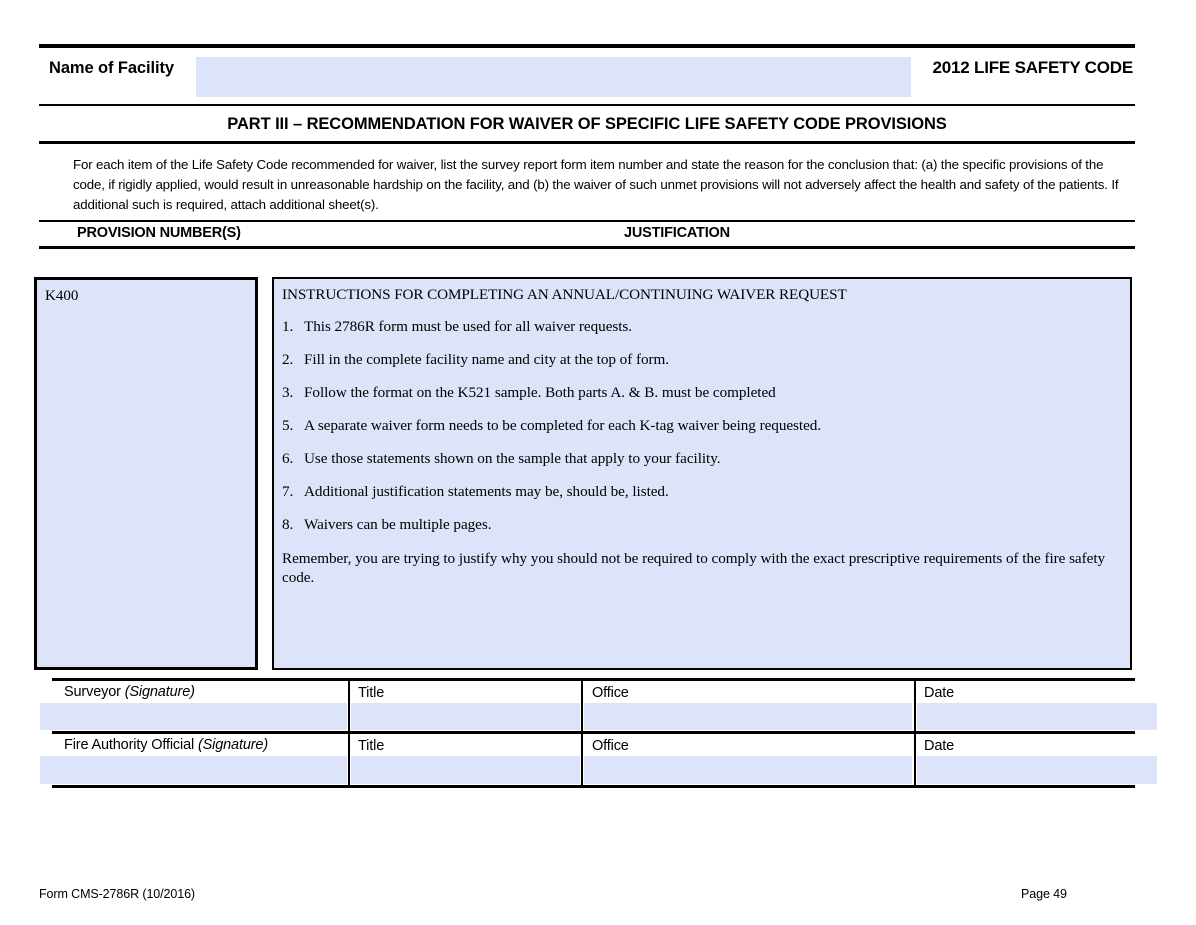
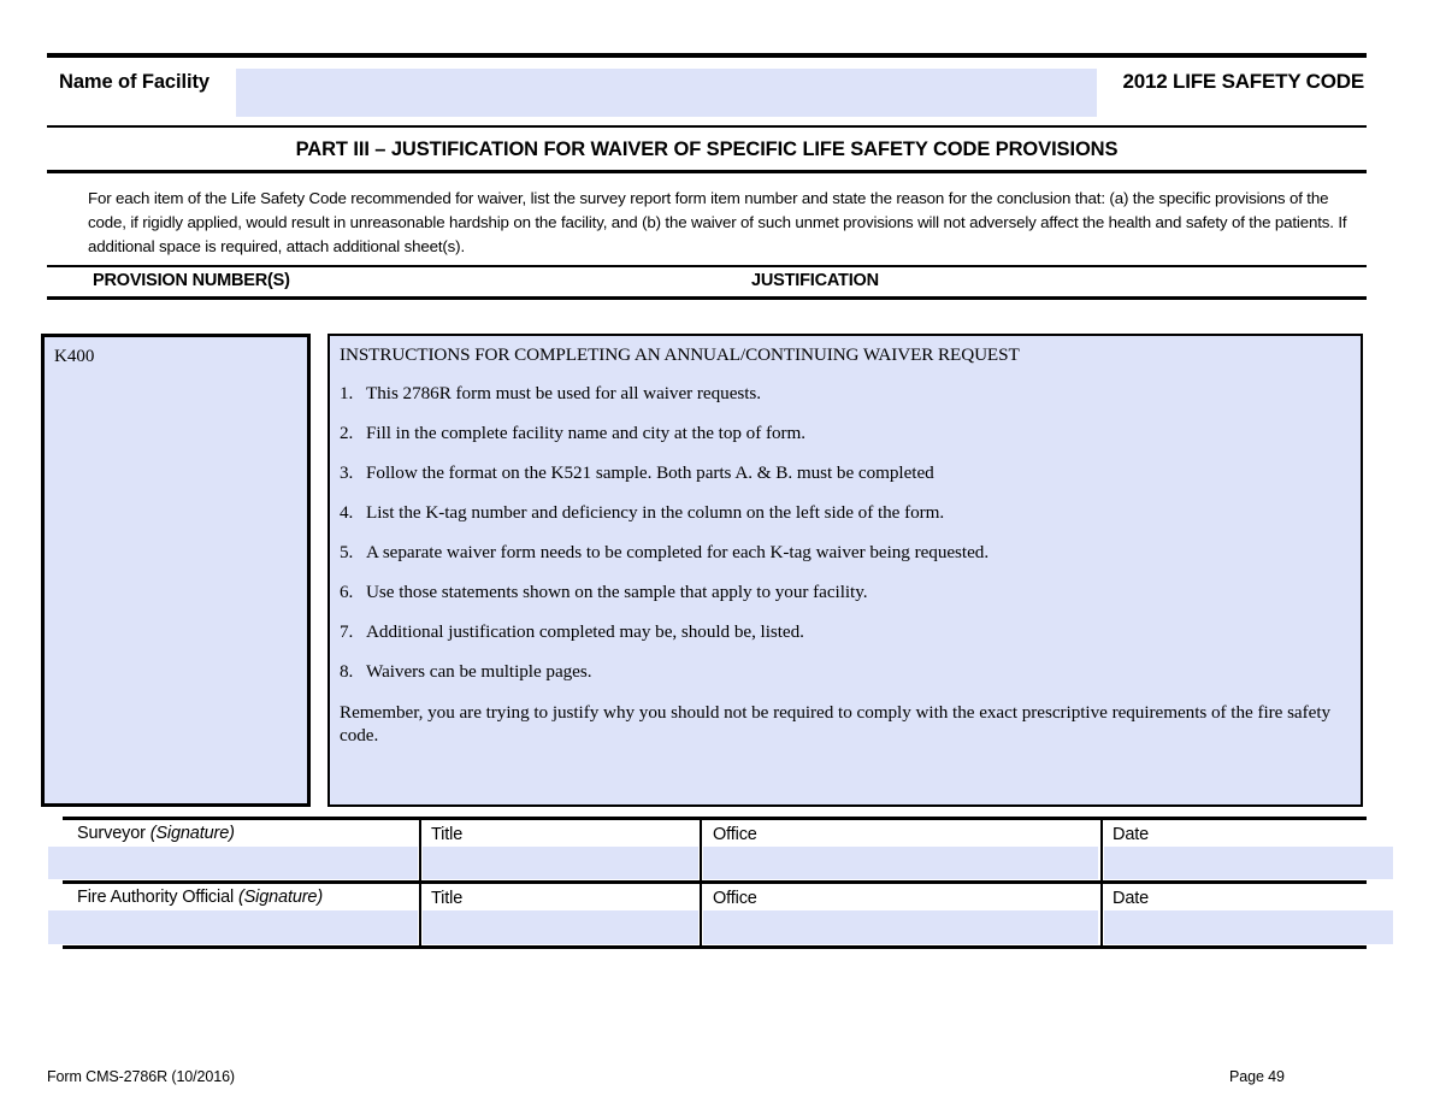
  Name of Facility
  2012 LIFE SAFETY CODE
- PART III – RECOMMENDATION FOR WAIVER OF SPECIFIC LIFE SAFETY CODE PROVISIONS
+ PART III – JUSTIFICATION FOR WAIVER OF SPECIFIC LIFE SAFETY CODE PROVISIONS
- For each item of the Life Safety Code recommended for waiver, list the survey report form item number and state the reason for the conclusion that: (a) the specific provisions of the code, if rigidly applied, would result in unreasonable hardship on the facility, and (b) the waiver of such unmet provisions will not adversely affect the health and safety of the patients. If additional such is required, attach additional sheet(s).
+ For each item of the Life Safety Code recommended for waiver, list the survey report form item number and state the reason for the conclusion that: (a) the specific provisions of the code, if rigidly applied, would result in unreasonable hardship on the facility, and (b) the waiver of such unmet provisions will not adversely affect the health and safety of the patients. If additional space is required, attach additional sheet(s).
  PROVISION NUMBER(S)
  JUSTIFICATION
  K400
  INSTRUCTIONS FOR COMPLETING AN ANNUAL/CONTINUING WAIVER REQUEST
  1.
  This 2786R form must be used for all waiver requests.
  2.
  Fill in the complete facility name and city at the top of form.
  3.
  Follow the format on the K521 sample. Both parts A. & B. must be completed
+ 4.
+ List the K-tag number and deficiency in the column on the left side of the form.
  5.
  A separate waiver form needs to be completed for each K-tag waiver being requested.
  6.
  Use those statements shown on the sample that apply to your facility.
  7.
- Additional justification statements may be, should be, listed.
+ Additional justification completed may be, should be, listed.
  8.
  Waivers can be multiple pages.
  Remember, you are trying to justify why you should not be required to comply with the exact prescriptive requirements of the fire safety code.
  Surveyor (Signature)
  Title
  Office
  Date
  Fire Authority Official (Signature)
  Title
  Office
  Date
  Form CMS-2786R (10/2016)
  Page 49
